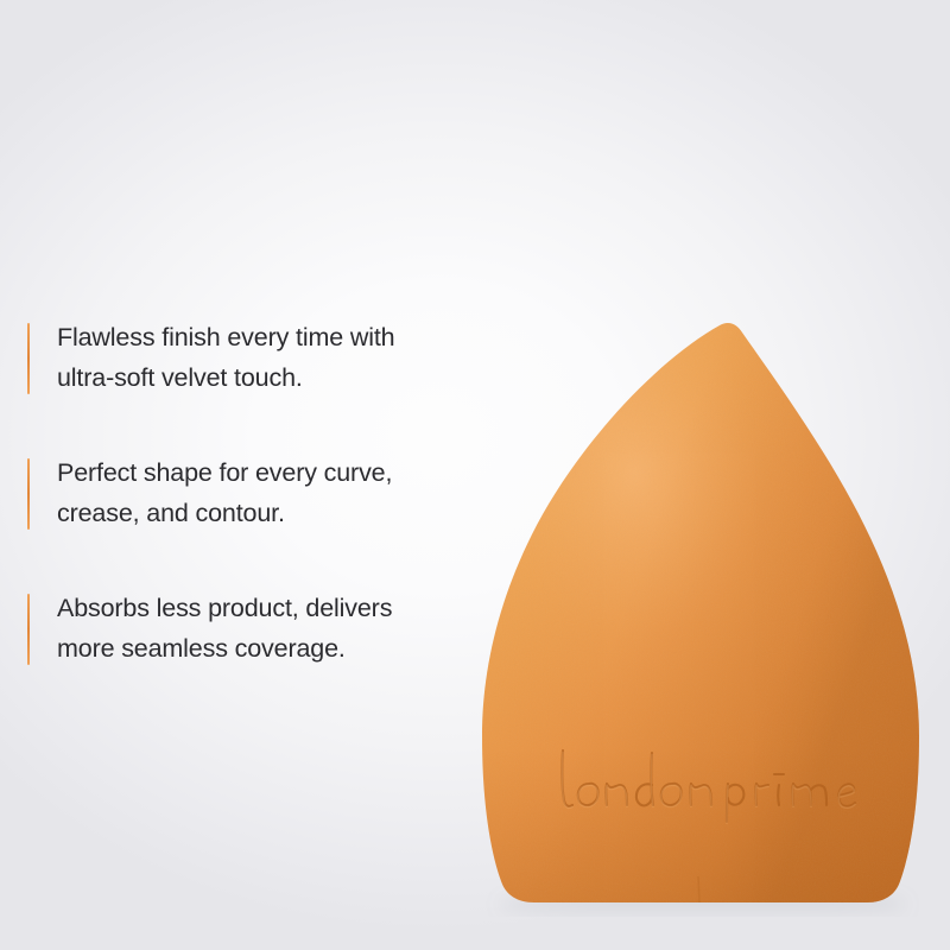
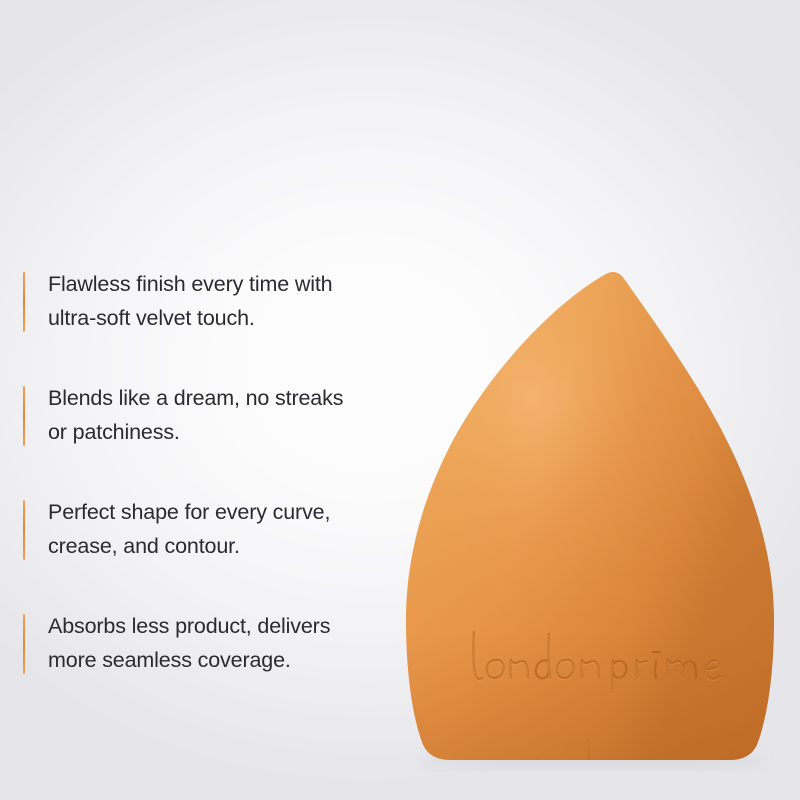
  Flawless finish every time with
  ultra-soft velvet touch.
+ Blends like a dream, no streaks
+ or patchiness.
  Perfect shape for every curve,
  crease, and contour.
  Absorbs less product, delivers
  more seamless coverage.
